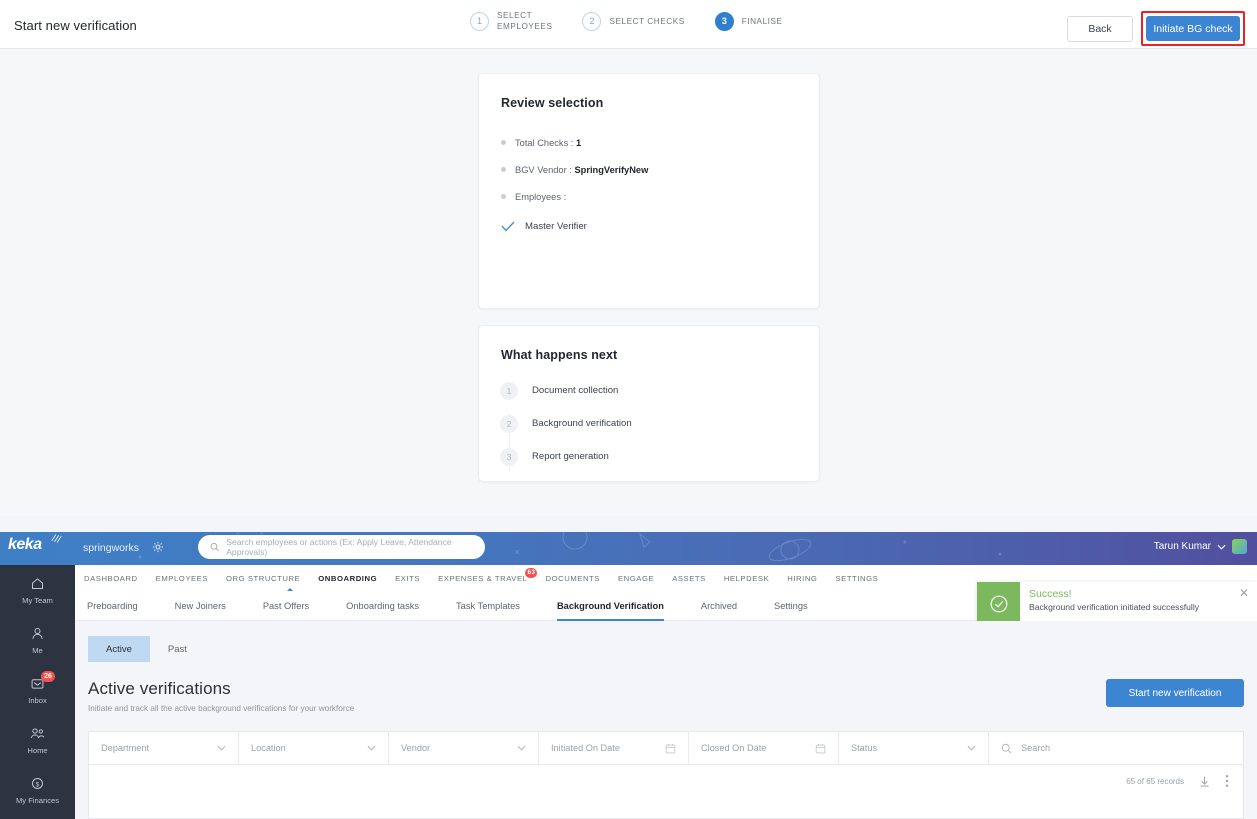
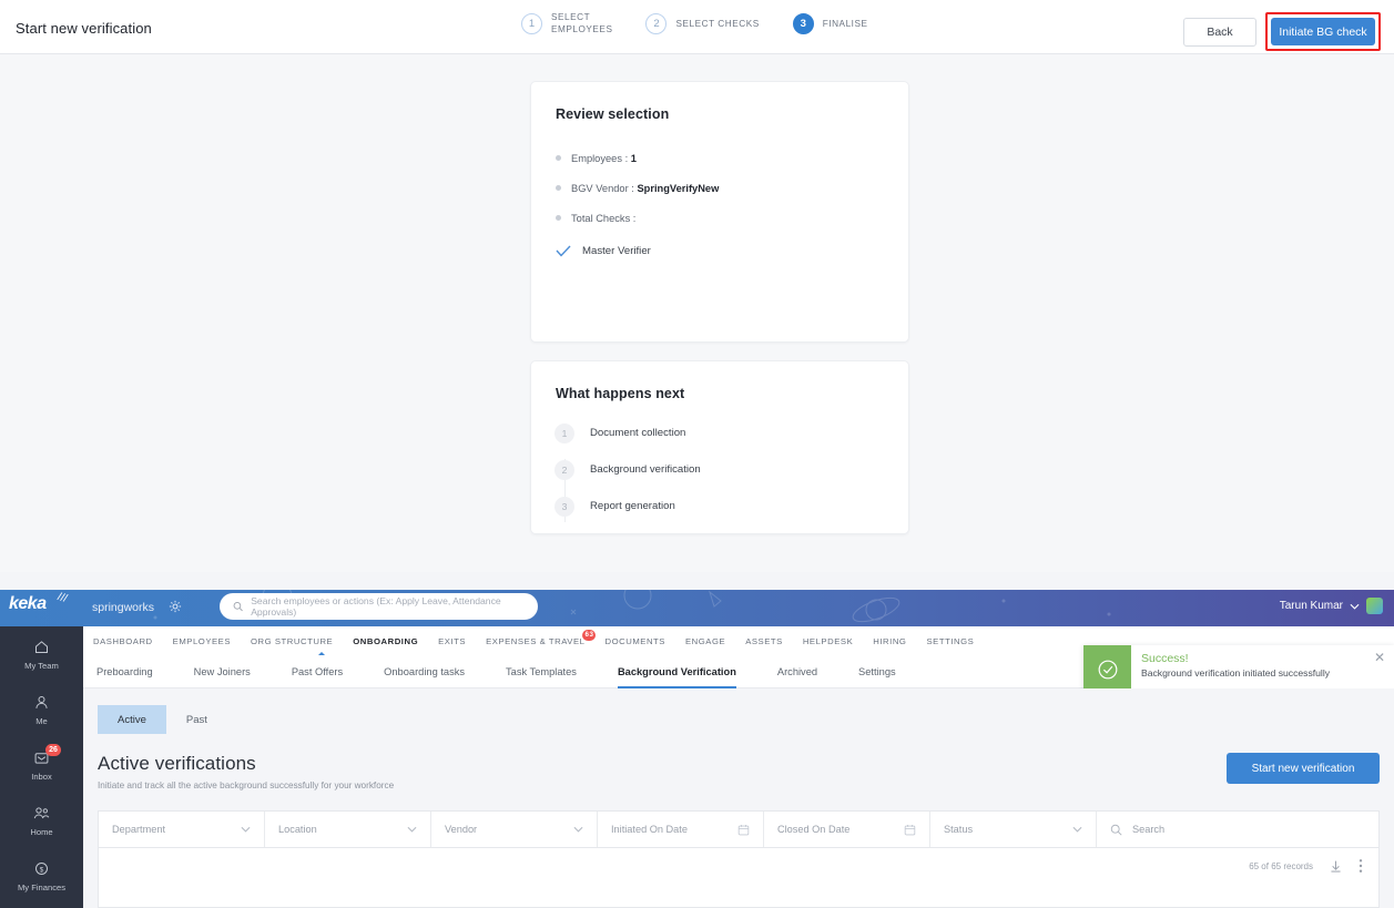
  Start new verification
  1
  SELECT
  EMPLOYEES
  2
  SELECT CHECKS
  3
  FINALISE
  Back
  Initiate BG check
  Review selection
- Total Checks : 1
+ Employees : 1
  BGV Vendor : SpringVerifyNew
- Employees :
+ Total Checks :
  Master Verifier
  What happens next
  1
  Document collection
  2
  Background verification
  3
  Report generation
  keka
  springworks
  Search employees or actions (Ex: Apply Leave, Attendance Approvals)
  Tarun Kumar
  My Team
  Me
  Inbox
  Home
  My Finances
  DASHBOARD
  EMPLOYEES
  ORG STRUCTURE
  ONBOARDING
  EXITS
  EXPENSES & TRAVEL
  DOCUMENTS
  ENGAGE
  ASSETS
  HELPDESK
  HIRING
  SETTINGS
  Preboarding
  New Joiners
  Past Offers
  Onboarding tasks
  Task Templates
  Background Verification
  Archived
  Settings
  Success!
  Background verification initiated successfully
  ✕
  Active
  Past
  Active verifications
- Initiate and track all the active background verifications for your workforce
+ Initiate and track all the active background successfully for your workforce
  Start new verification
  Department
  Location
  Vendor
  Initiated On Date
  Closed On Date
  Status
  Search
  65 of 65 records
